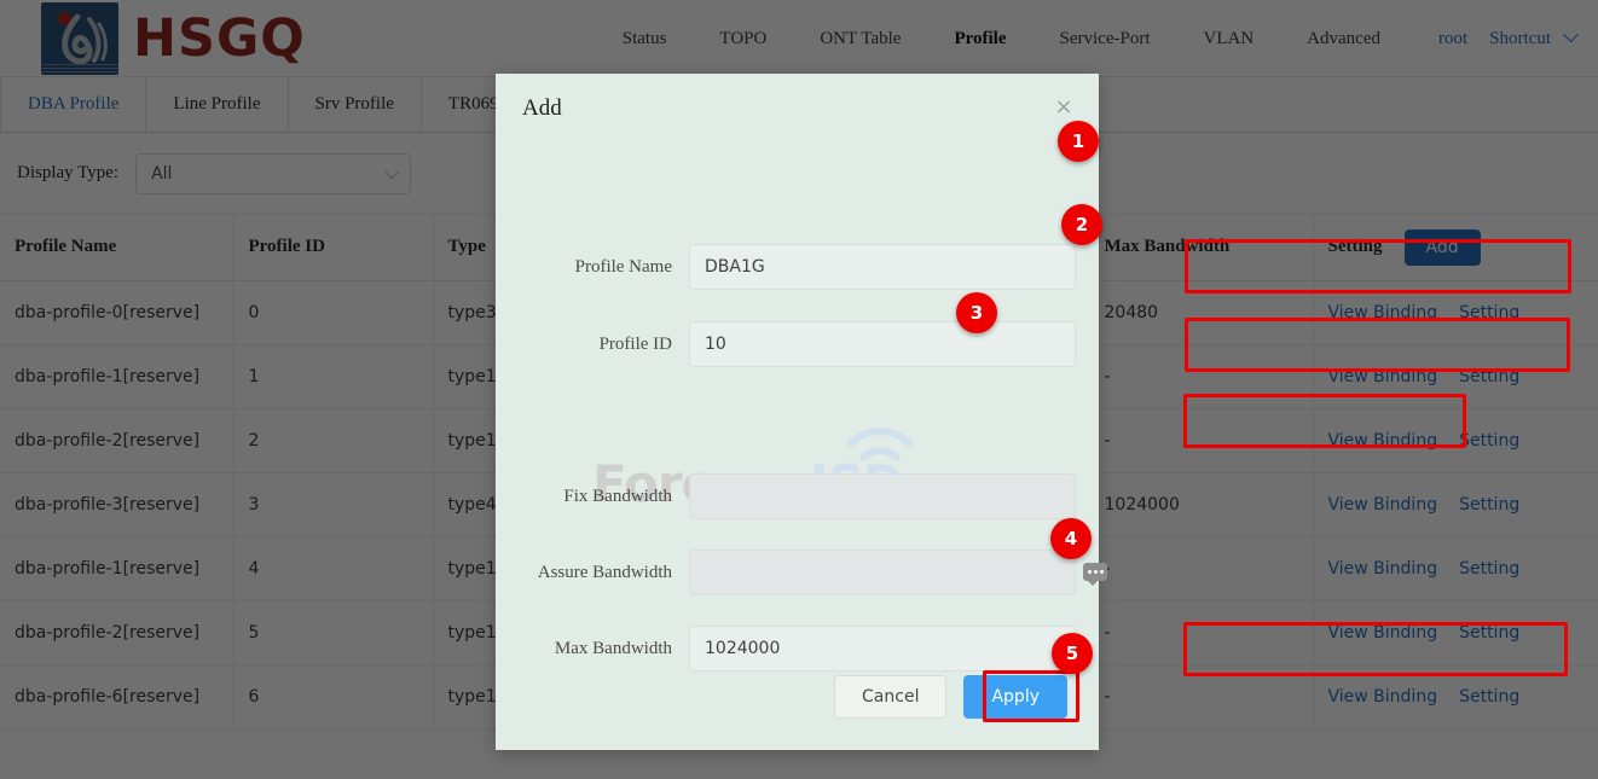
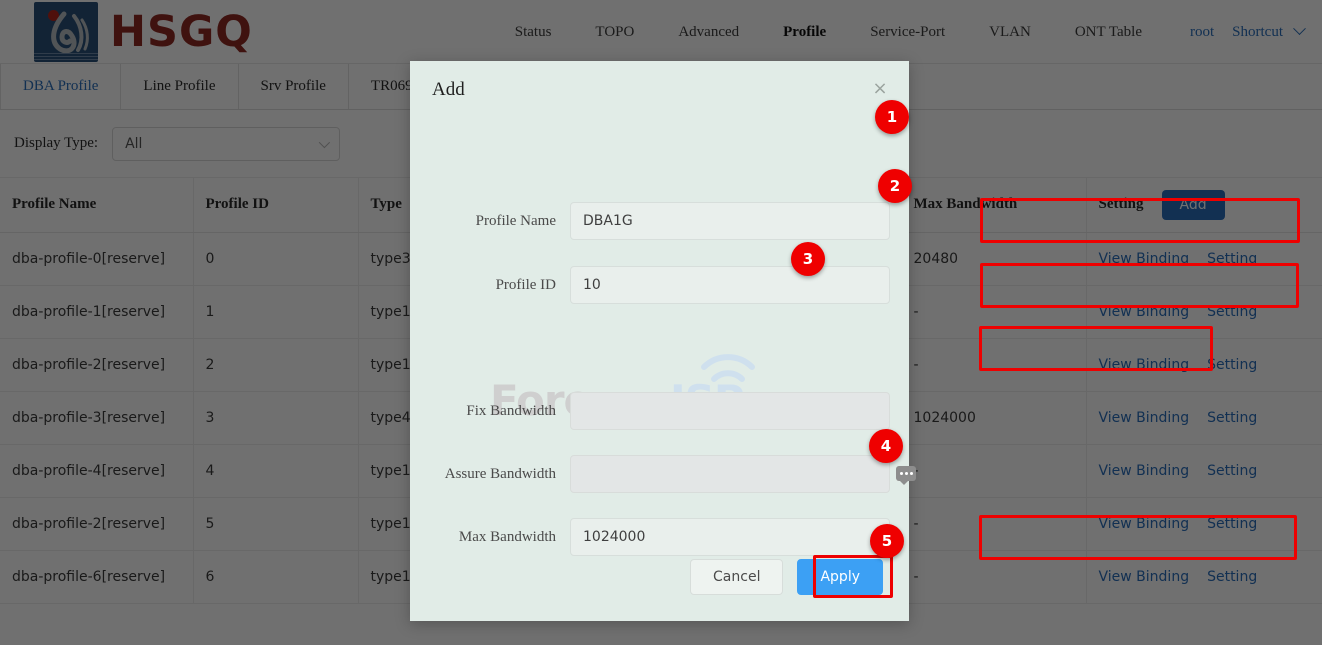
  HSGQ
  Status
  TOPO
- ONT Table
+ Advanced
  Profile
  Service-Port
  VLAN
- Advanced
+ ONT Table
  root
  Shortcut
  DBA Profile
  Line Profile
  Srv Profile
  Display Type:
  All
  dba-profile-0[reserve]	0	type3			20480	View Binding Setting
  dba-profile-1[reserve]	1	type1			-	View Binding Setting
  dba-profile-2[reserve]	2	type1			-	View Binding Setting
  dba-profile-3[reserve]	3	type4			1024000	View Binding Setting
- dba-profile-1[reserve]	4	type1			-	View Binding Setting
+ dba-profile-4[reserve]	4	type1			-	View Binding Setting
  dba-profile-2[reserve]	5	type1			-	View Binding Setting
  dba-profile-6[reserve]	6	type1			-	View Binding Setting
  Add
  ×
  For
  Profile Name
  DBA1G
  Profile ID
  10
  Fix Bandwidth
  Assure Bandwidth
  Max Bandwidth
  1024000
  Cancel
  Apply
  1
  2
  3
  4
  5
